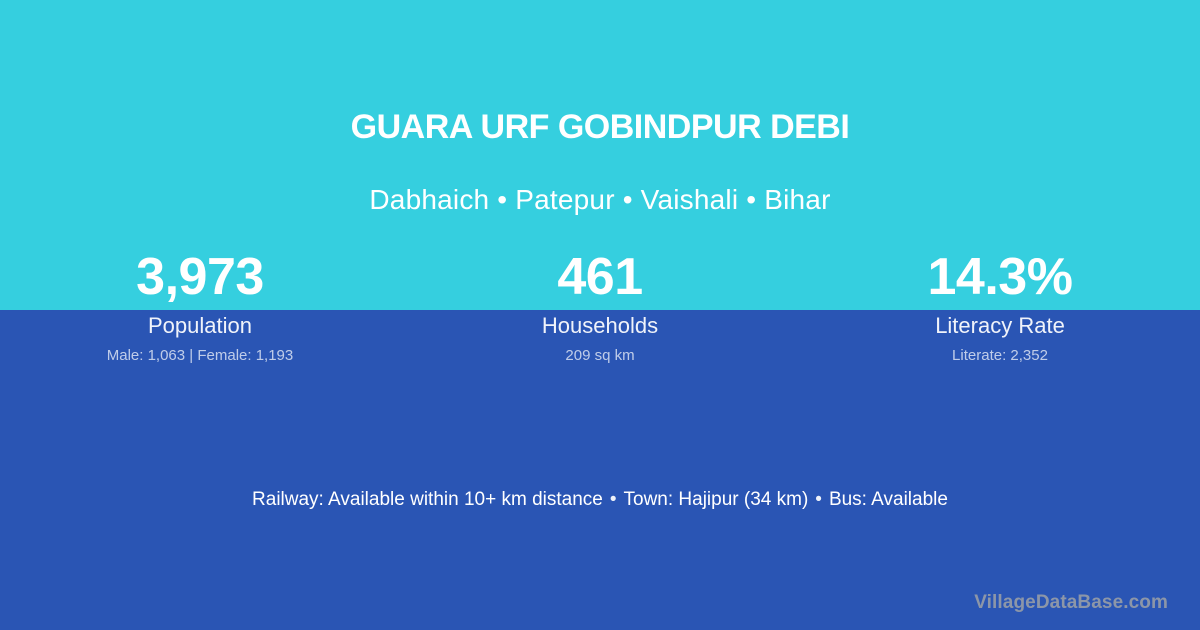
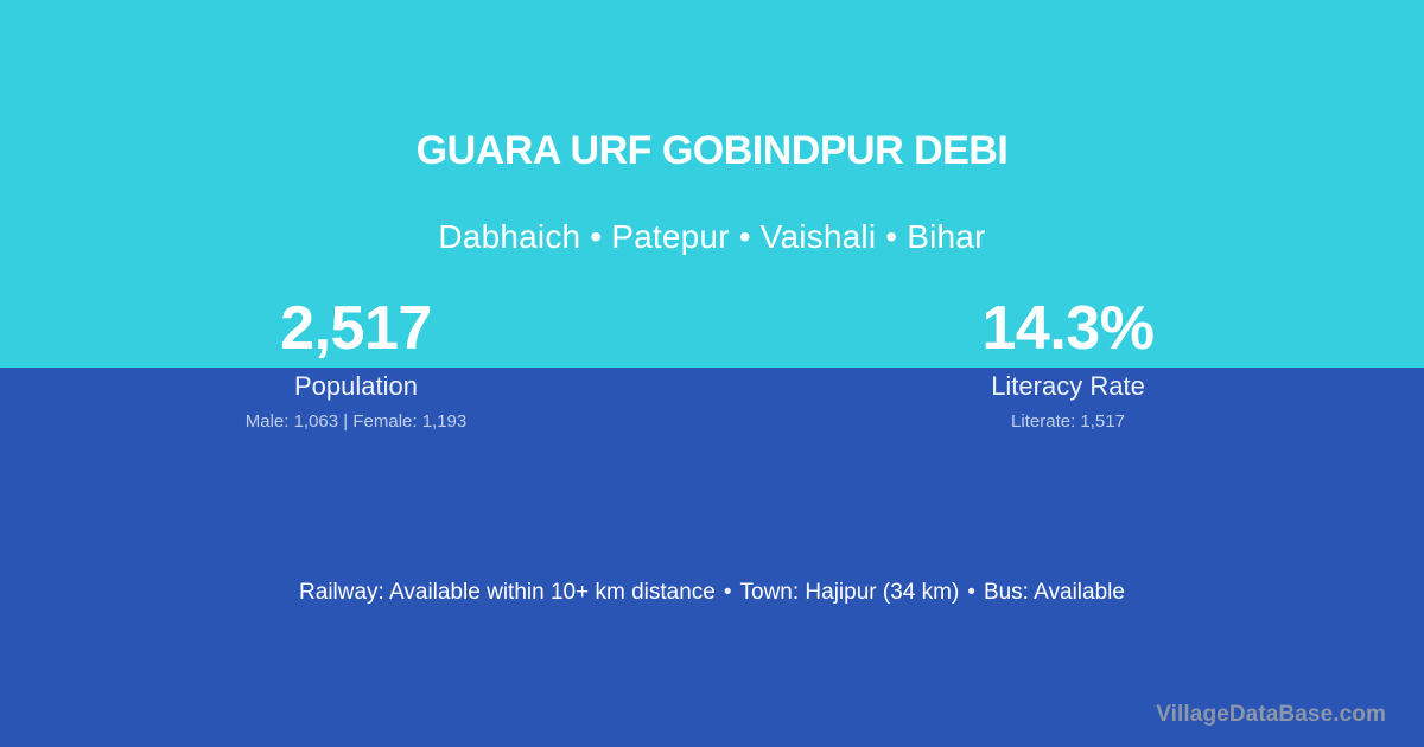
  GUARA URF GOBINDPUR DEBI
  Dabhaich • Patepur • Vaishali • Bihar
- 3,973
+ 2,517
  Population
  Male: 1,063 | Female: 1,193
- 461
- Households
- 209 sq km
  14.3%
  Literacy Rate
- Literate: 2,352
+ Literate: 1,517
  Railway: Available within 10+ km distance • Town: Hajipur (34 km) • Bus: Available
  VillageDataBase.com
